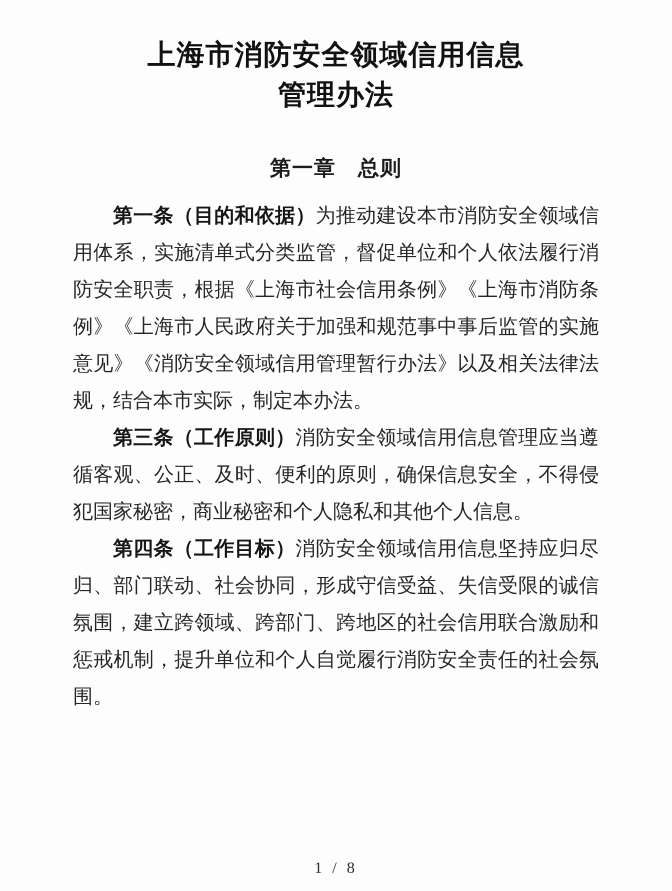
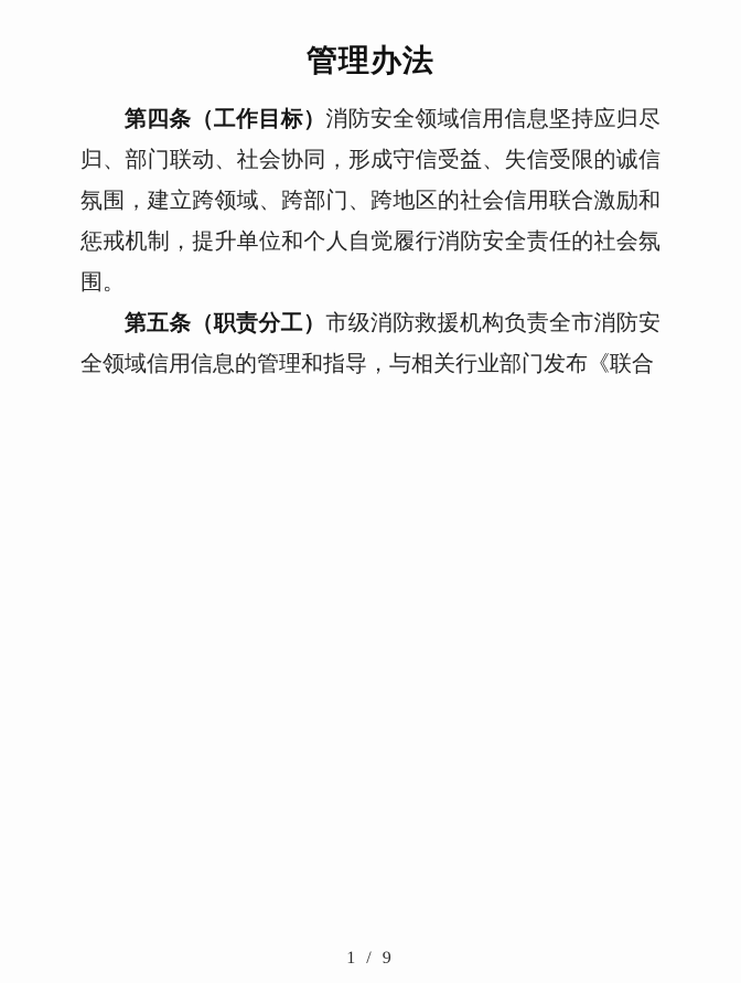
- 上海市消防安全领域信用信息
  管理办法
- 第一章 总则
- 第一条（目的和依据）为推动建设本市消防安全领域信用体系，实施清单式分类监管，督促单位和个人依法履行消防安全职责，根据《上海市社会信用条例》《上海市消防条例》《上海市人民政府关于加强和规范事中事后监管的实施意见》《消防安全领域信用管理暂行办法》以及相关法律法规，结合本市实际，制定本办法。
- 第三条（工作原则）消防安全领域信用信息管理应当遵循客观、公正、及时、便利的原则，确保信息安全，不得侵犯国家秘密，商业秘密和个人隐私和其他个人信息。
  第四条（工作目标）消防安全领域信用信息坚持应归尽归、部门联动、社会协同，形成守信受益、失信受限的诚信氛围，建立跨领域、跨部门、跨地区的社会信用联合激励和惩戒机制，提升单位和个人自觉履行消防安全责任的社会氛围。
+ 第五条（职责分工）市级消防救援机构负责全市消防安全领域信用信息的管理和指导，与相关行业部门发布《联合
- 1 / 8
+ 1 / 9
